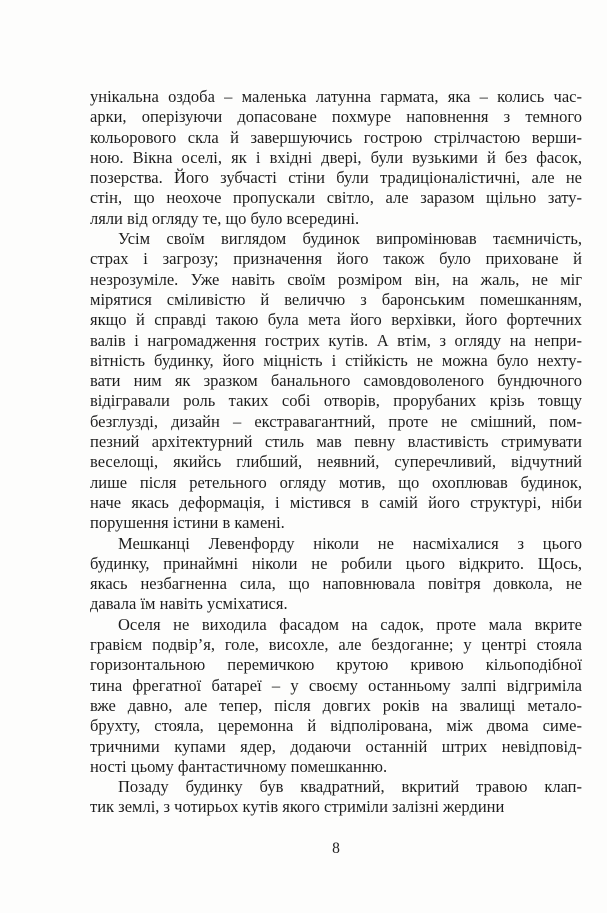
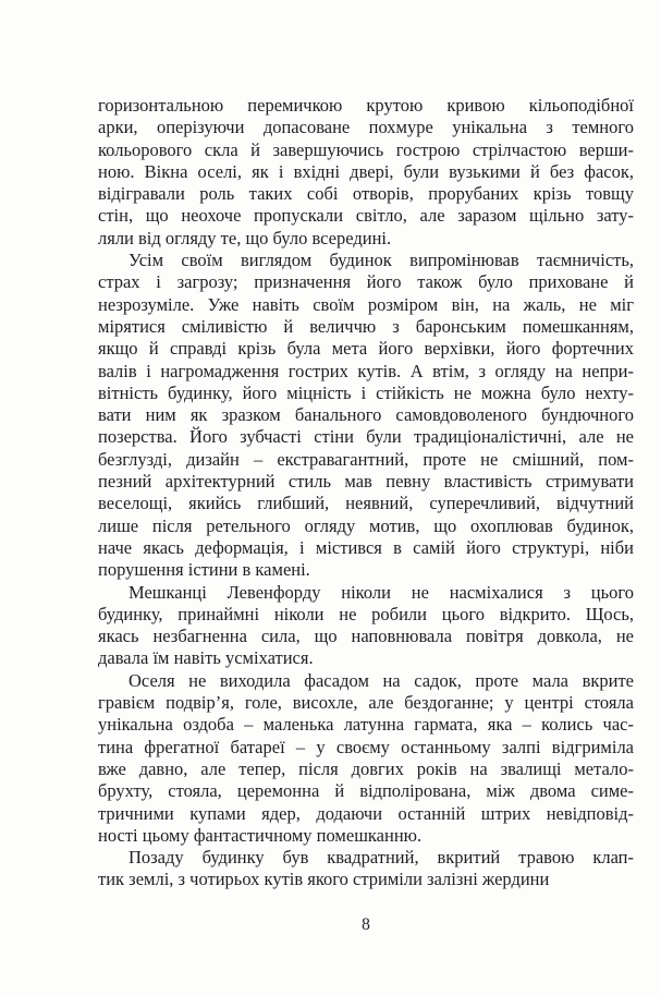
- унікальна оздоба – маленька латунна гармата, яка – колись час-
+ горизонтальною перемичкою крутою кривою кільоподібної
- арки, оперізуючи допасоване похмуре наповнення з темного
+ арки, оперізуючи допасоване похмуре унікальна з темного
  кольорового скла й завершуючись гострою стрілчастою верши-
  ною. Вікна оселі, як і вхідні двері, були вузькими й без фасок,
- позерства. Його зубчасті стіни були традиціоналістичні, але не
+ відігравали роль таких собі отворів, прорубаних крізь товщу
  стін, що неохоче пропускали світло, але заразом щільно зату-
  ляли від огляду те, що було всередині.
  Усім своїм виглядом будинок випромінював таємничість,
  страх і загрозу; призначення його також було приховане й
  незрозуміле. Уже навіть своїм розміром він, на жаль, не міг
  мірятися сміливістю й величчю з баронським помешканням,
- якщо й справді такою була мета його верхівки, його фортечних
+ якщо й справді крізь була мета його верхівки, його фортечних
  валів і нагромадження гострих кутів. А втім, з огляду на непри-
  вітність будинку, його міцність і стійкість не можна було нехту-
  вати ним як зразком банального самовдоволеного бундючного
- відігравали роль таких собі отворів, прорубаних крізь товщу
+ позерства. Його зубчасті стіни були традиціоналістичні, але не
  безглузді, дизайн – екстравагантний, проте не смішний, пом-
  пезний архітектурний стиль мав певну властивість стримувати
  веселощі, якийсь глибший, неявний, суперечливий, відчутний
  лише після ретельного огляду мотив, що охоплював будинок,
  наче якась деформація, і містився в самій його структурі, ніби
  порушення істини в камені.
  Мешканці Левенфорду ніколи не насміхалися з цього
  будинку, принаймні ніколи не робили цього відкрито. Щось,
  якась незбагненна сила, що наповнювала повітря довкола, не
  давала їм навіть усміхатися.
  Оселя не виходила фасадом на садок, проте мала вкрите
  гравієм подвір’я, голе, висохле, але бездоганне; у центрі стояла
- горизонтальною перемичкою крутою кривою кільоподібної
+ унікальна оздоба – маленька латунна гармата, яка – колись час-
  тина фрегатної батареї – у своєму останньому залпі відгриміла
  вже давно, але тепер, після довгих років на звалищі метало-
  брухту, стояла, церемонна й відполірована, між двома симе-
  тричними купами ядер, додаючи останній штрих невідповід-
  ності цьому фантастичному помешканню.
  Позаду будинку був квадратний, вкритий травою клап-
  тик землі, з чотирьох кутів якого стриміли залізні жердини
  8
